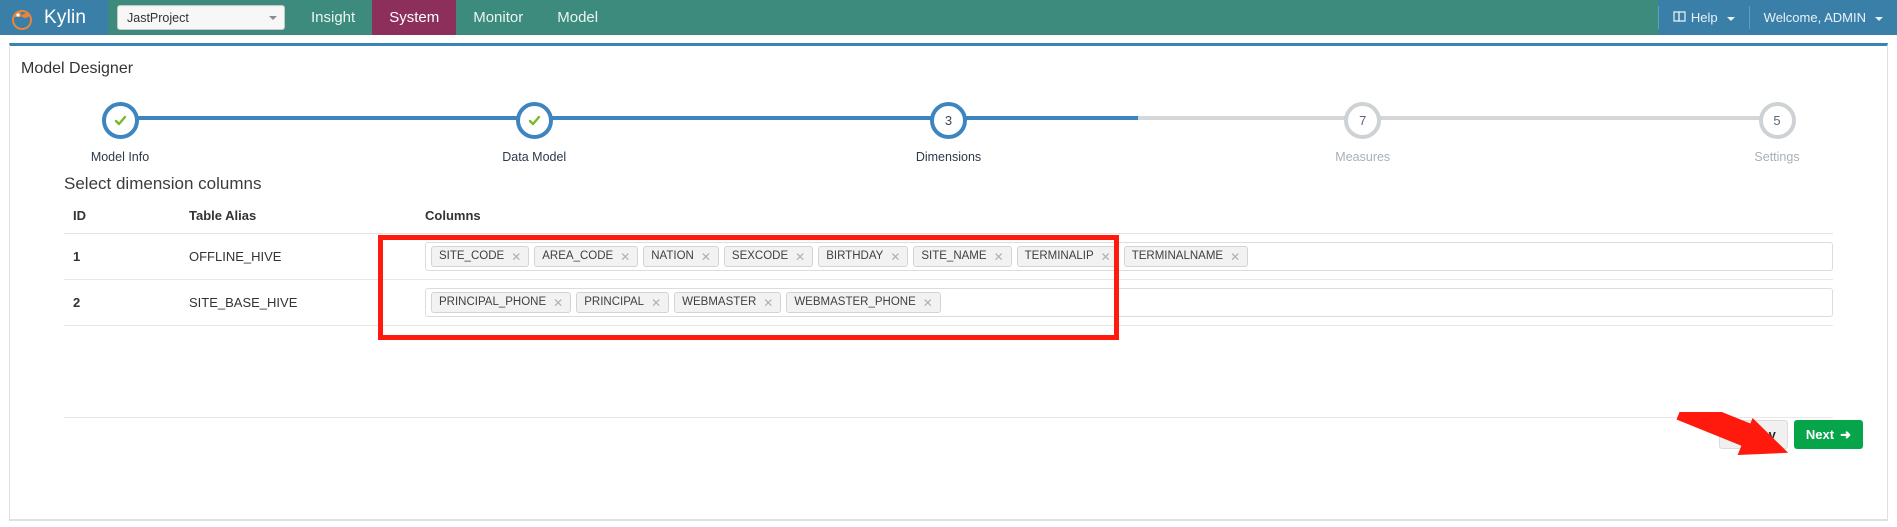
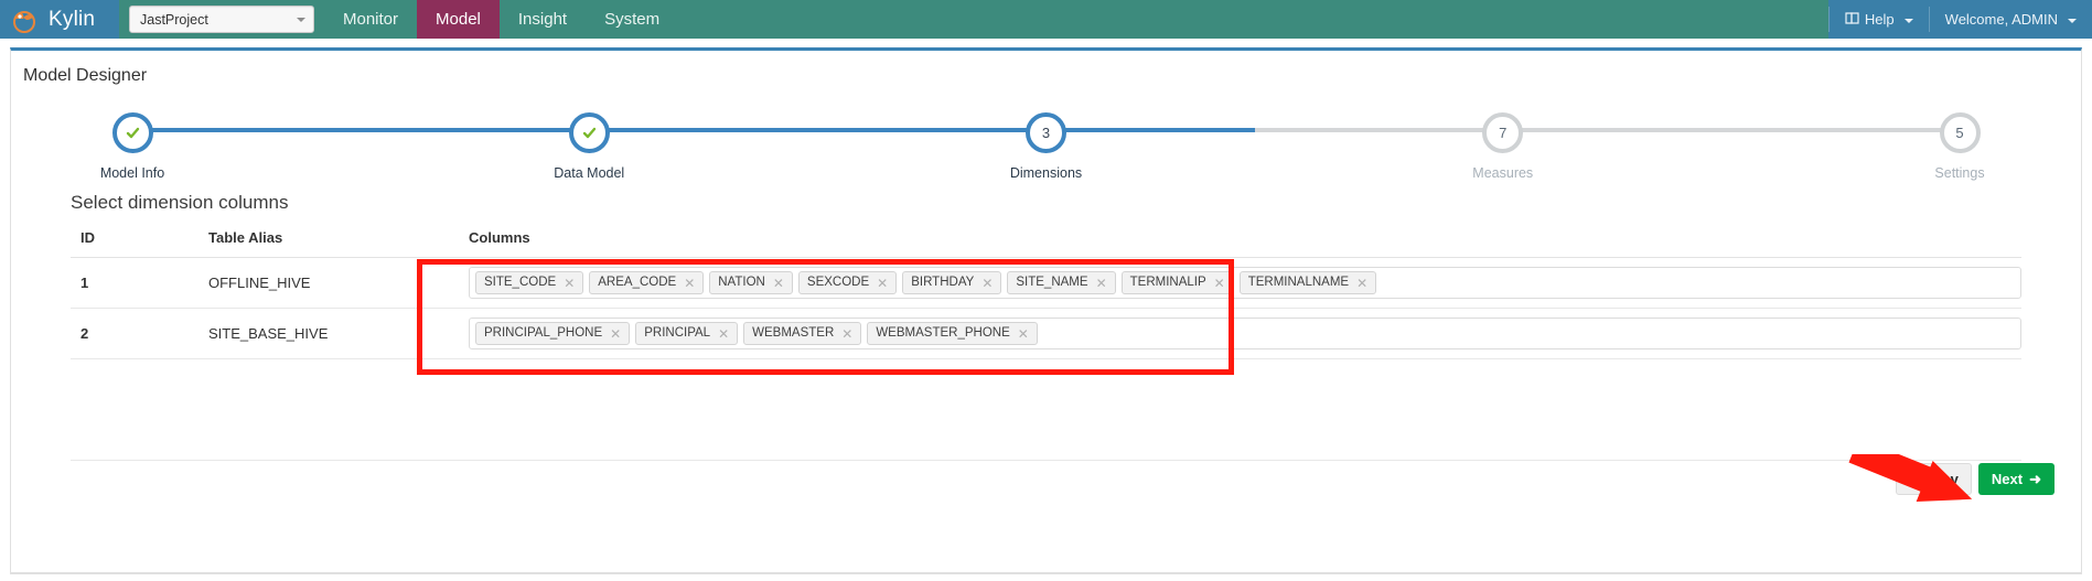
  Kylin
  JastProject
- Insight
+ Monitor
- System
+ Model
- Monitor
+ Insight
- Model
+ System
  Help
  Welcome, ADMIN
  Model Designer
  Model Info
  Data Model
  3
  Dimensions
  7
  Measures
  5
  Settings
  Select dimension columns
  ID	Table Alias	Columns
  1	OFFLINE_HIVE	SITE_CODE ✕ AREA_CODE ✕ NATION ✕ SEXCODE ✕ BIRTHDAY ✕ SITE_NAME ✕ TERMINALIP ✕ TERMINALNAME ✕
  2	SITE_BASE_HIVE	PRINCIPAL_PHONE ✕ PRINCIPAL ✕ WEBMASTER ✕ WEBMASTER_PHONE ✕
  Next
  ➜
